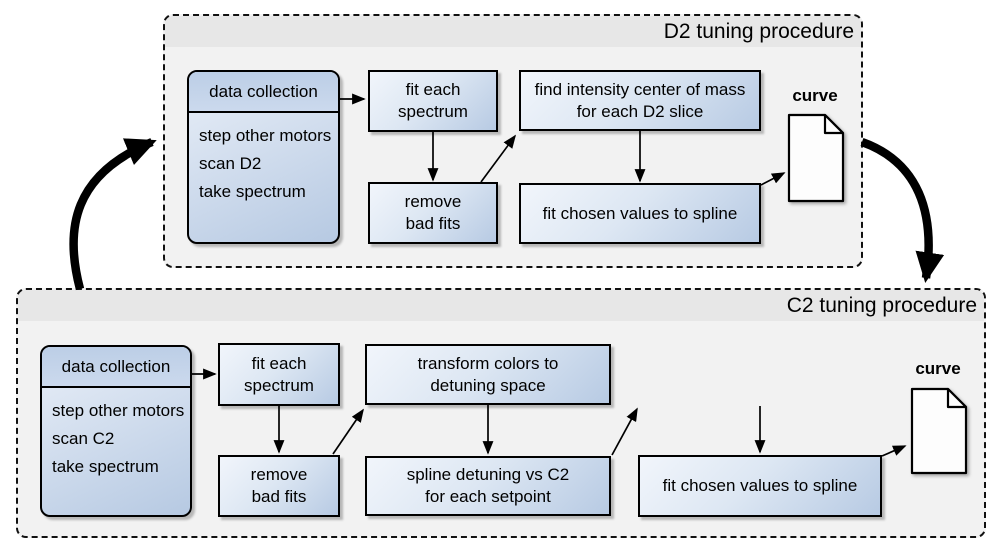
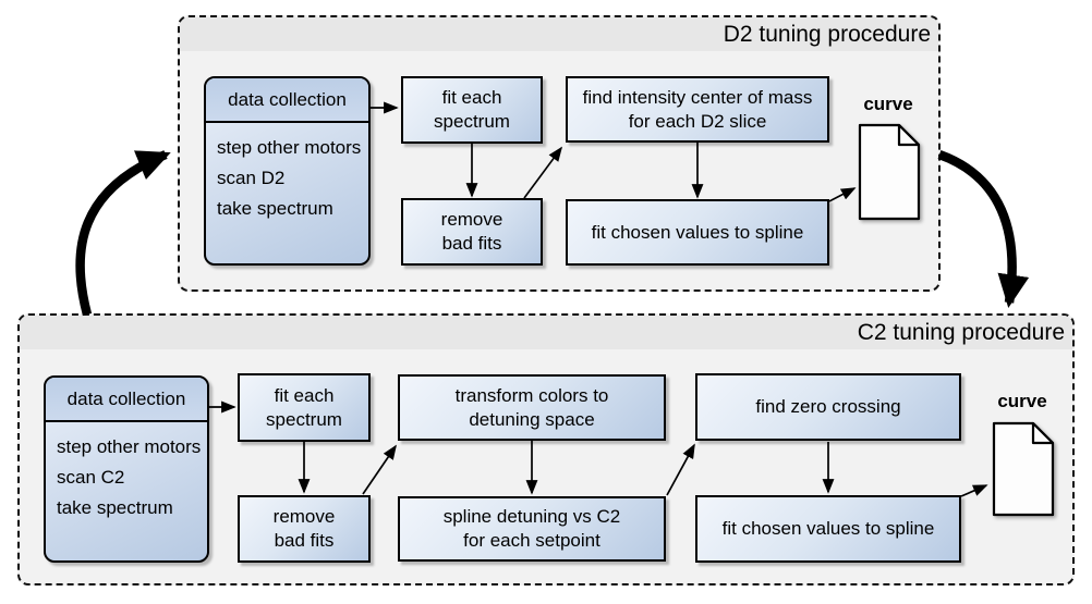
  D2 tuning procedure
  C2 tuning procedure
  data collection
  step other motors
  scan D2
  take spectrum
  fit each
  spectrum
  remove
  bad fits
  find intensity center of mass
  for each D2 slice
  fit chosen values to spline
  curve
  data collection
  step other motor
  scan C2
  take spectrum
  fit each
  spectrum
  remove
  bad fits
  transform colors to
  detuning space
  spline detuning vs C2
  for each setpoint
+ find zero crossing
  fit chosen values to spline
  curve
